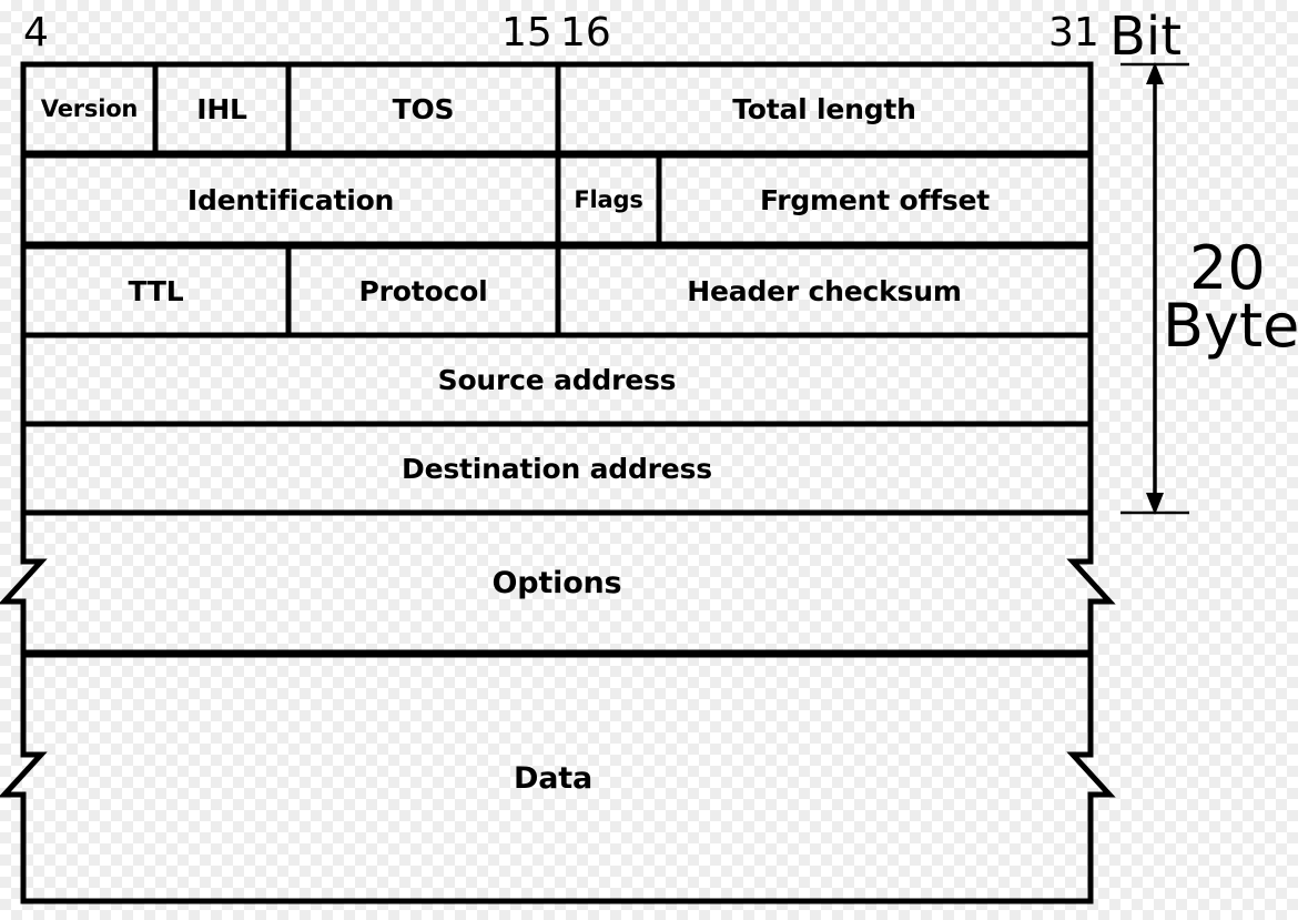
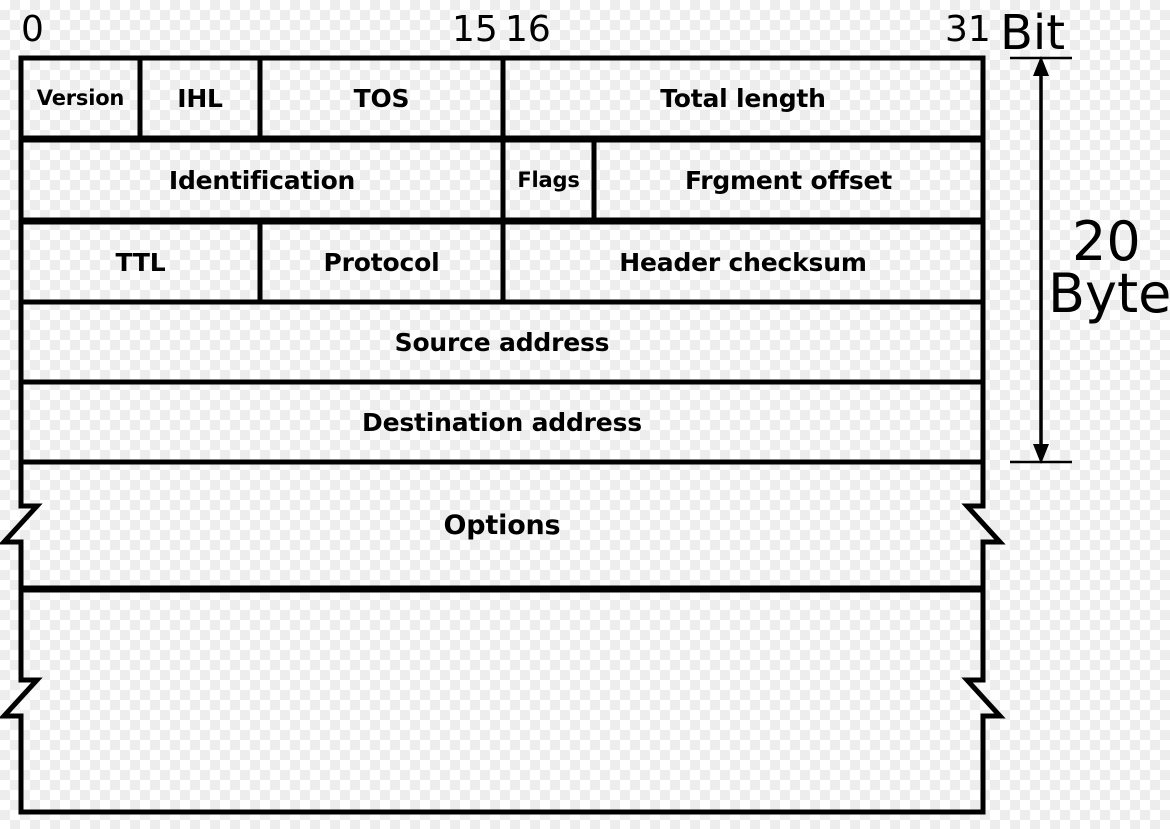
- 4
+ 0
  15
  16
  31
  Bit
  20
  Byte
  Version
  IHL
  TOS
  Total length
  Identification
  Flags
  Frgment offset
  TTL
  Protocol
  Header checksum
  Source address
  Destination address
  Options
- Data
